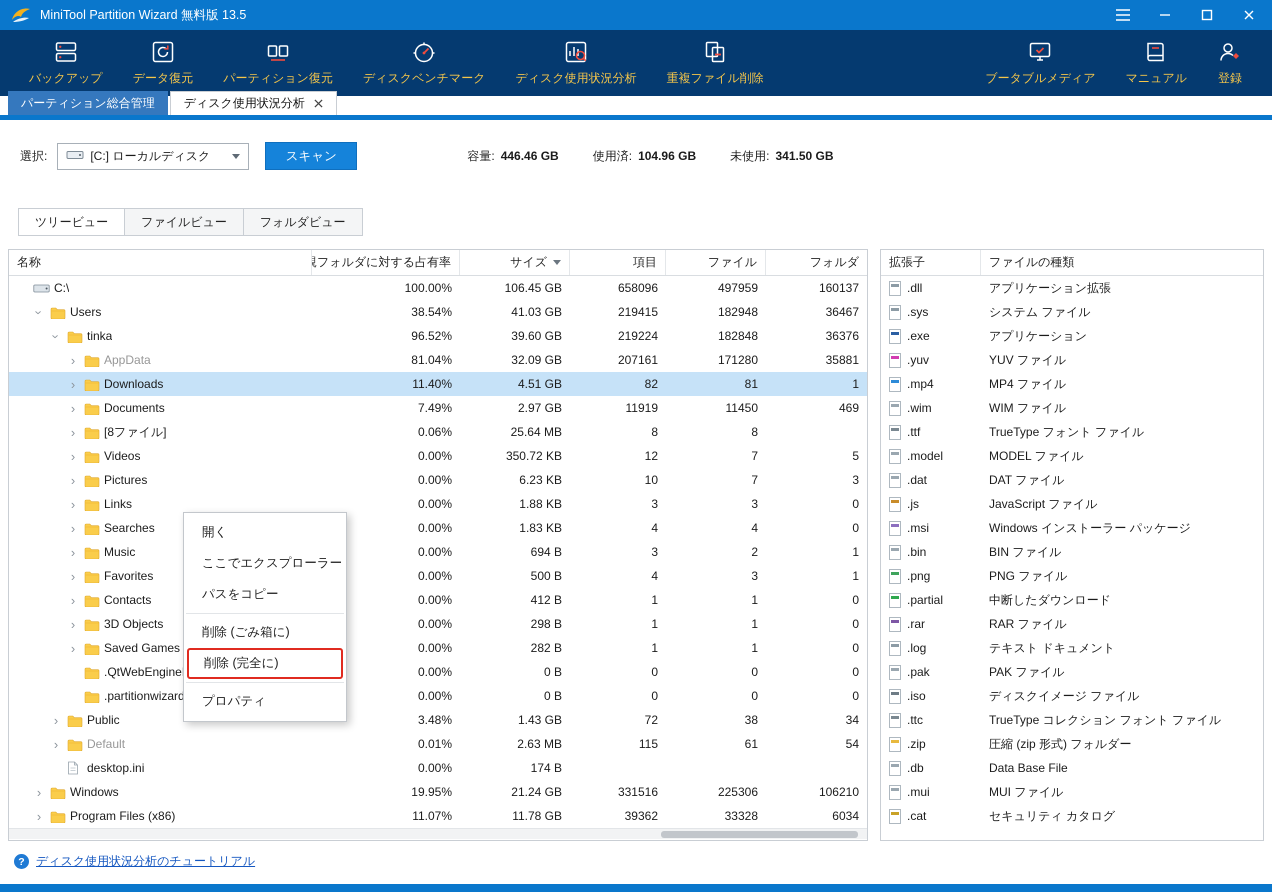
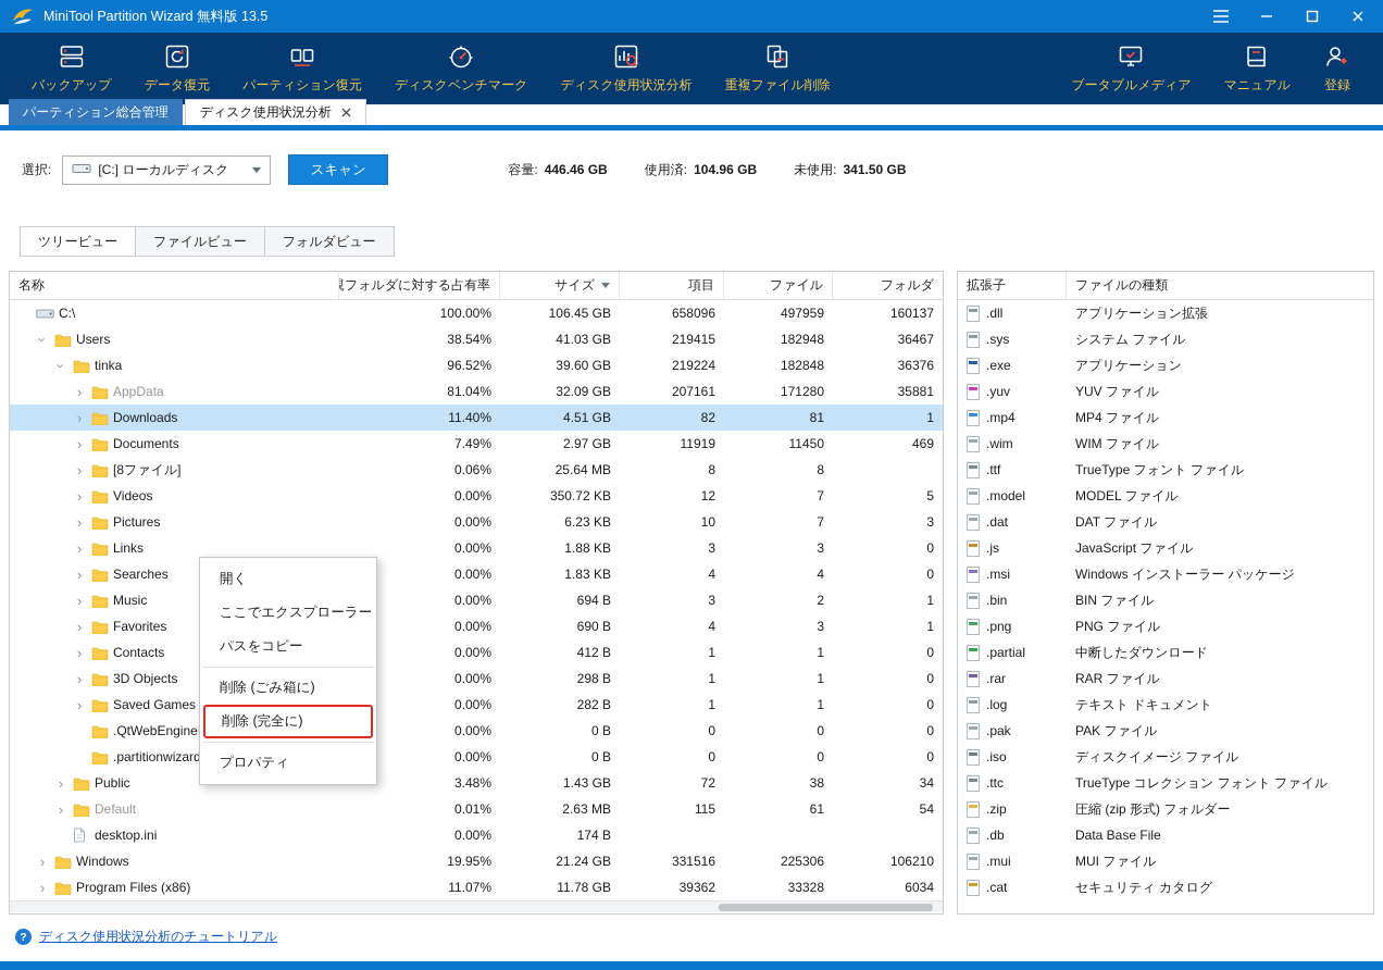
  MiniTool Partition Wizard 無料版 13.5
  バックアップ
  データ復元
  パーティション復元
  ディスクベンチマーク
  ディスク使用状況分析
  重複ファイル削除
  ブータブルメディア
  マニュアル
  登録
  パーティション総合管理
  ディスク使用状況分析
  選択:
  [C:] ローカルディスク
  スキャン
  容量:
  446.46 GB
  使用済:
  104.96 GB
  未使用:
  341.50 GB
  ツリービュー
  ファイルビュー
  フォルダビュー
  名称
  親フォルダに対する占有率
  サイズ
  項目
  ファイル
  フォルダ
  C:\
  100.00%
  106.45 GB
  658096
  497959
  160137
  Users
  38.54%
  41.03 GB
  219415
  182948
  36467
  tinka
  96.52%
  39.60 GB
  219224
  182848
  36376
  ›
  AppData
  81.04%
  32.09 GB
  207161
  171280
  35881
  ›
  Downloads
  11.40%
  4.51 GB
  82
  81
  1
  ›
  Documents
  7.49%
  2.97 GB
  11919
  11450
  469
  ›
  [8ファイル]
  0.06%
  25.64 MB
  8
  8
  ›
  Videos
  0.00%
  350.72 KB
  12
  7
  5
  ›
  Pictures
  0.00%
  6.23 KB
  10
  7
  3
  ›
  Links
  0.00%
  1.88 KB
  3
  3
  0
  ›
  Searches
  0.00%
  1.83 KB
  4
  4
  0
  ›
  Music
  0.00%
  694 B
  3
  2
  1
  ›
  Favorites
  0.00%
- 500 B
+ 690 B
  4
  3
  1
  ›
  Contacts
  0.00%
  412 B
  1
  1
  0
  ›
  3D Objects
  0.00%
  298 B
  1
  1
  0
  ›
  Saved Games
  0.00%
  282 B
  1
  1
  0
  0.00%
  0 B
  0
  0
  0
  .partitionwizard
  0.00%
  0 B
  0
  0
  0
  ›
  Public
  3.48%
  1.43 GB
  72
  38
  34
  ›
  Default
  0.01%
  2.63 MB
  115
  61
  54
  desktop.ini
  0.00%
  174 B
  ›
  Windows
  19.95%
  21.24 GB
  331516
  225306
  106210
  ›
  Program Files (x86)
  11.07%
  11.78 GB
  39362
  33328
  6034
  拡張子
  ファイルの種類
  .dll
  アプリケーション拡張
  .sys
  システム ファイル
  .exe
  アプリケーション
  .yuv
  YUV ファイル
  .mp4
  MP4 ファイル
  .wim
  WIM ファイル
  .ttf
  TrueType フォント ファイル
  .model
  MODEL ファイル
  .dat
  DAT ファイル
  .js
  JavaScript ファイル
  .msi
  Windows インストーラー パッケージ
  .bin
  BIN ファイル
  .png
  PNG ファイル
  .partial
  中断したダウンロード
  .rar
  RAR ファイル
  .log
  テキスト ドキュメント
  .pak
  PAK ファイル
  .iso
  ディスクイメージ ファイル
  .ttc
  TrueType コレクション フォント ファイル
  .zip
  圧縮 (zip 形式) フォルダー
  .db
  Data Base File
  .mui
  MUI ファイル
  .cat
  セキュリティ カタログ
  ディスク使用状況分析のチュートリアル
  開く
  ここでエクスプローラー
  パスをコピー
  削除 (ごみ箱に)
  削除 (完全に)
  プロパティ
